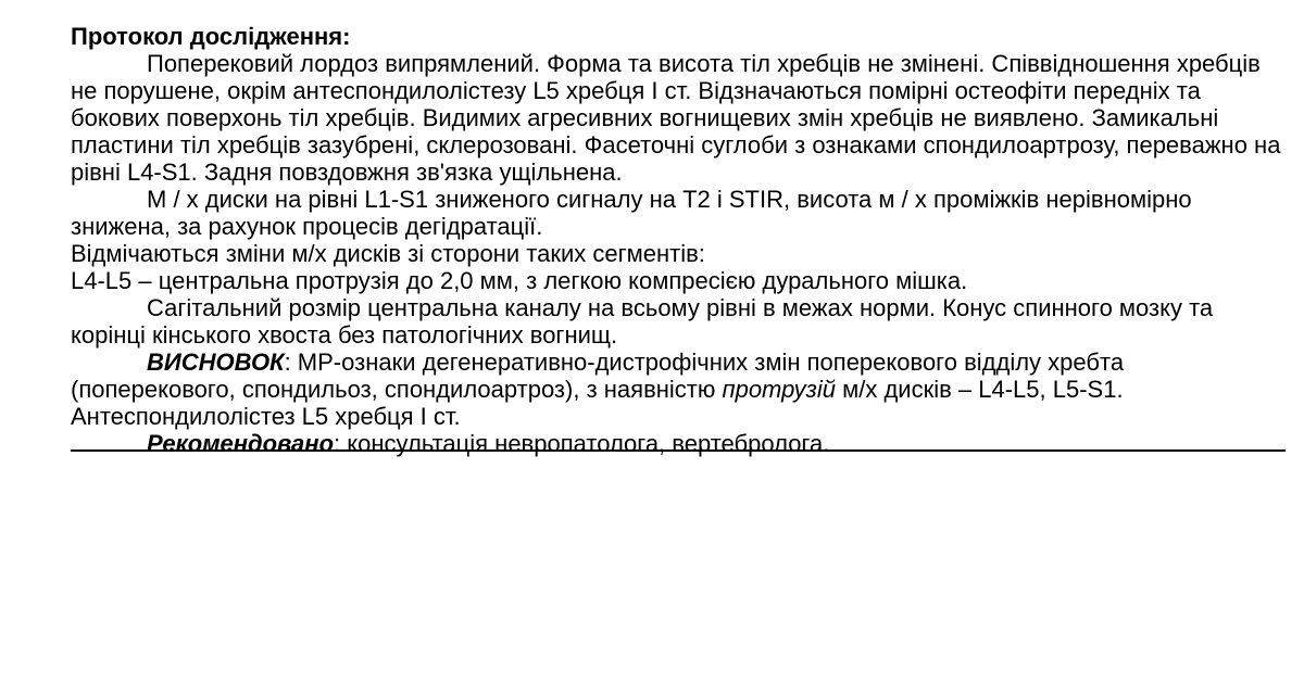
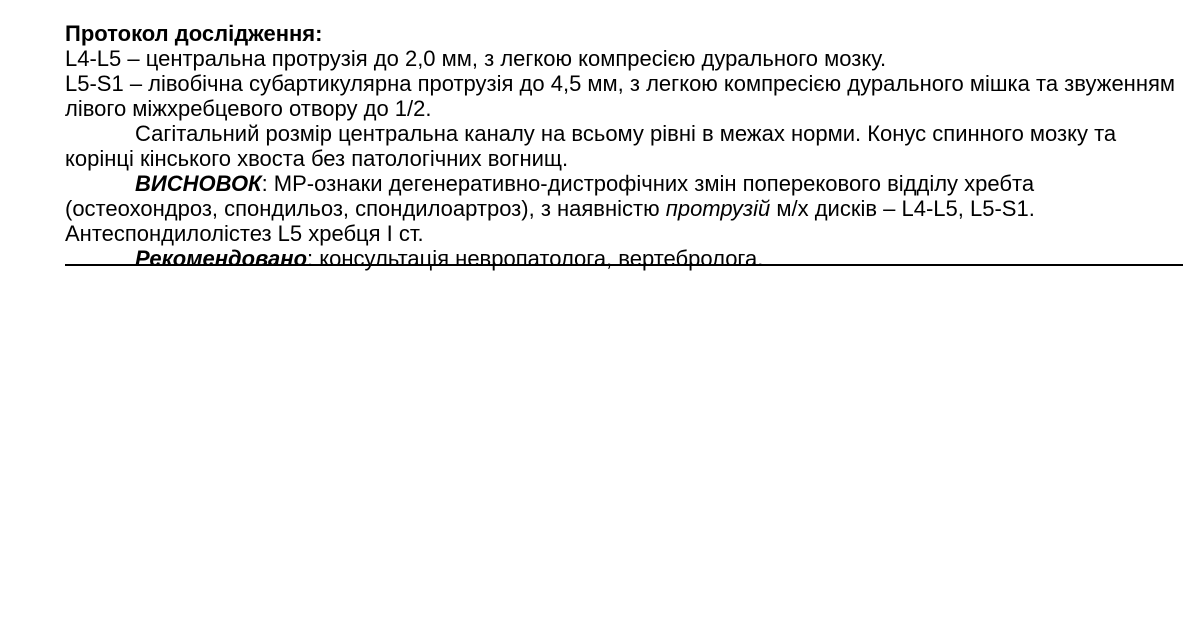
  Протокол дослідження:
- Поперековий лордоз випрямлений. Форма та висота тіл хребців не змінені. Співвідношення хребців не порушене, окрім антеспондилолістезу L5 хребця I ст. Відзначаються помірні остеофіти передніх та бокових поверхонь тіл хребців. Видимих агресивних вогнищевих змін хребців не виявлено. Замикальні пластини тіл хребців зазубрені, склерозовані. Фасеточні суглоби з ознаками спондилоартрозу, переважно на рівні L4-S1. Задня повздовжня зв'язка ущільнена.
- М / х диски на рівні L1-S1 зниженого сигналу на Т2 і STIR, висота м / х проміжків нерівномірно знижена, за рахунок процесів дегідратації.
- Відмічаються зміни м/х дисків зі сторони таких сегментів:
- L4-L5 – центральна протрузія до 2,0 мм, з легкою компресією дурального мішка.
+ L4-L5 – центральна протрузія до 2,0 мм, з легкою компресією дурального мозку.
+ L5-S1 – лівобічна субартикулярна протрузія до 4,5 мм, з легкою компресією дурального мішка та звуженням лівого міжхребцевого отвору до 1/2.
  Сагітальний розмір центральна каналу на всьому рівні в межах норми. Конус спинного мозку та корінці кінського хвоста без патологічних вогнищ.
- ВИСНОВОК: МР-ознаки дегенеративно-дистрофічних змін поперекового відділу хребта (поперекового, спондильоз, спондилоартроз), з наявністю протрузій м/х дисків – L4-L5, L5-S1. Антеспондилолістез L5 хребця I ст.
+ ВИСНОВОК: МР-ознаки дегенеративно-дистрофічних змін поперекового відділу хребта (остеохондроз, спондильоз, спондилоартроз), з наявністю протрузій м/х дисків – L4-L5, L5-S1. Антеспондилолістез L5 хребця I ст.
  Рекомендовано: консультація невропатолога, вертебролога.
